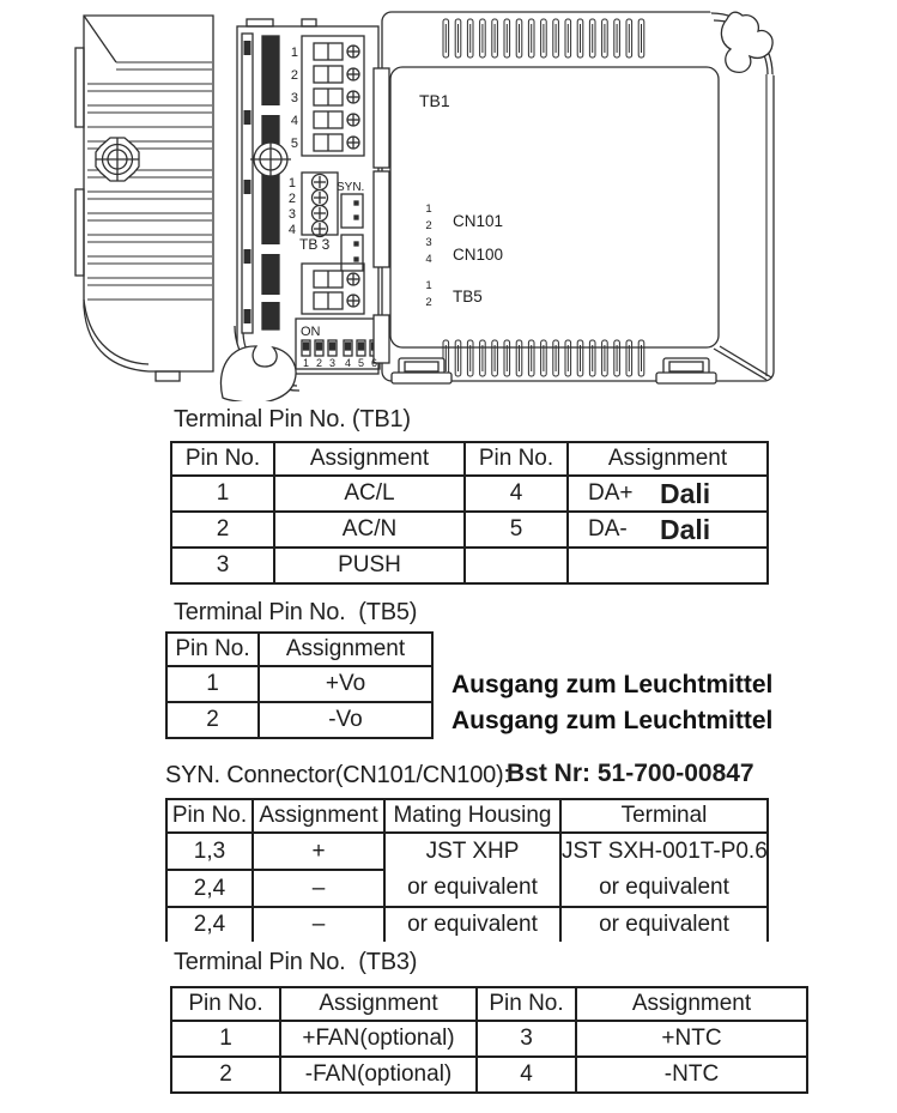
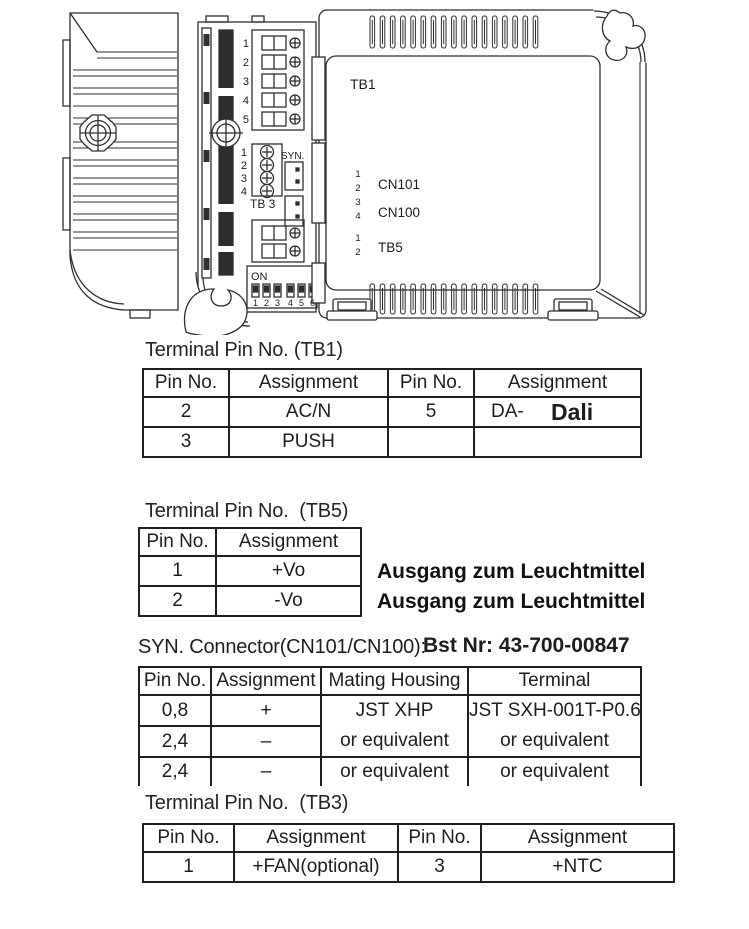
  1
  2
  3
  4
  5
  1
  2
  3
  4
  TB 3
  SYN.
  ON
  1
  2
  3
  4
  5
  6
  TB1
  1
  2
  CN101
  3
  4
  CN100
  1
  2
  TB5
  Terminal Pin No. (TB1)
  Pin No.	Assignment	Pin No.	Assignment
- 1	AC/L	4	DA+ Dali
  2	AC/N	5	DA- Dali
  3	PUSH
  Terminal Pin No. (TB5)
  Pin No.	Assignment
  1	+Vo
  2	-Vo
  Ausgang zum Leuchtmittel
  Ausgang zum Leuchtmittel
  SYN. Connector(CN101/CN100):
- Bst Nr: 51-700-00847
+ Bst Nr: 43-700-00847
  Pin No.	Assignment	Mating Housing	Terminal
- 1,3	+	JST XHP or equivalent	JST SXH-001T-P0.6 or equivalent
+ 0,8	+	JST XHP or equivalent	JST SXH-001T-P0.6 or equivalent
  2,4	–
  2,4	–	or equivalent	or equivalent
  Terminal Pin No. (TB3)
  Pin No.	Assignment	Pin No.	Assignment
  1	+FAN(optional)	3	+NTC
- 2	-FAN(optional)	4	-NTC
